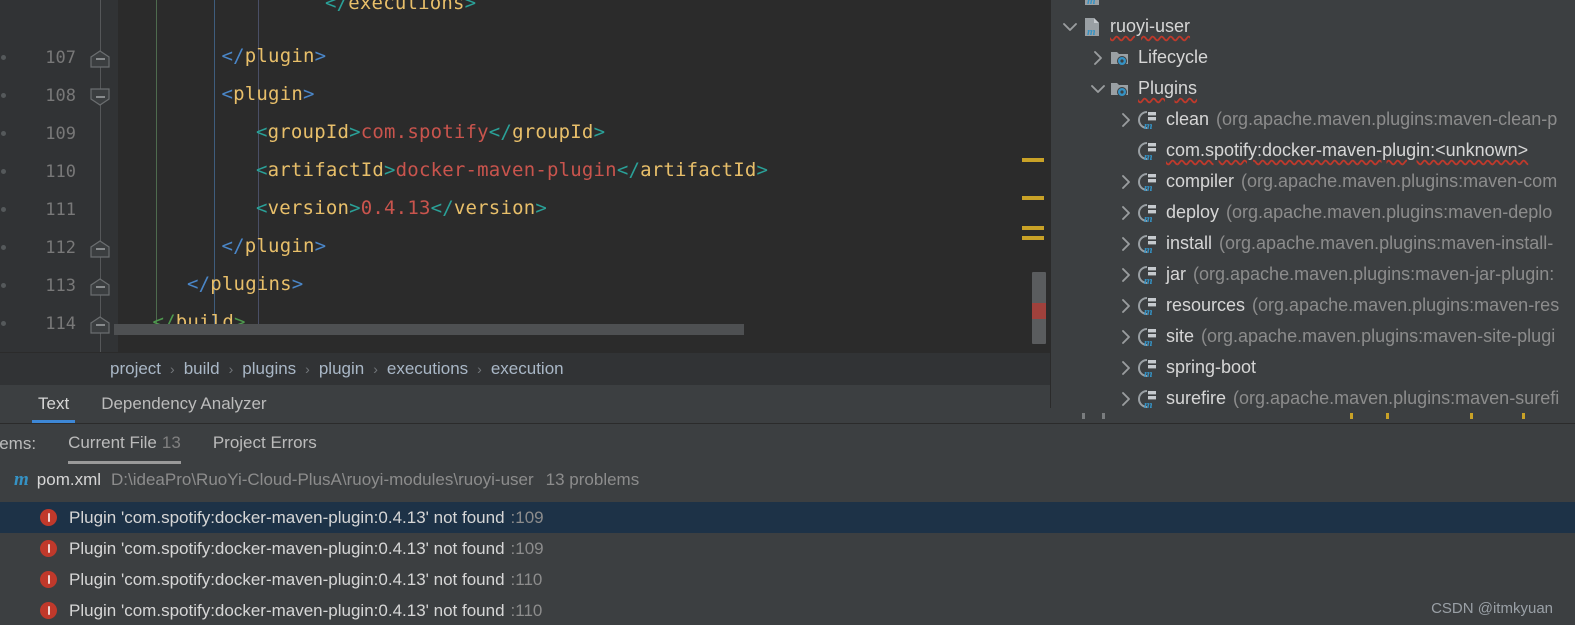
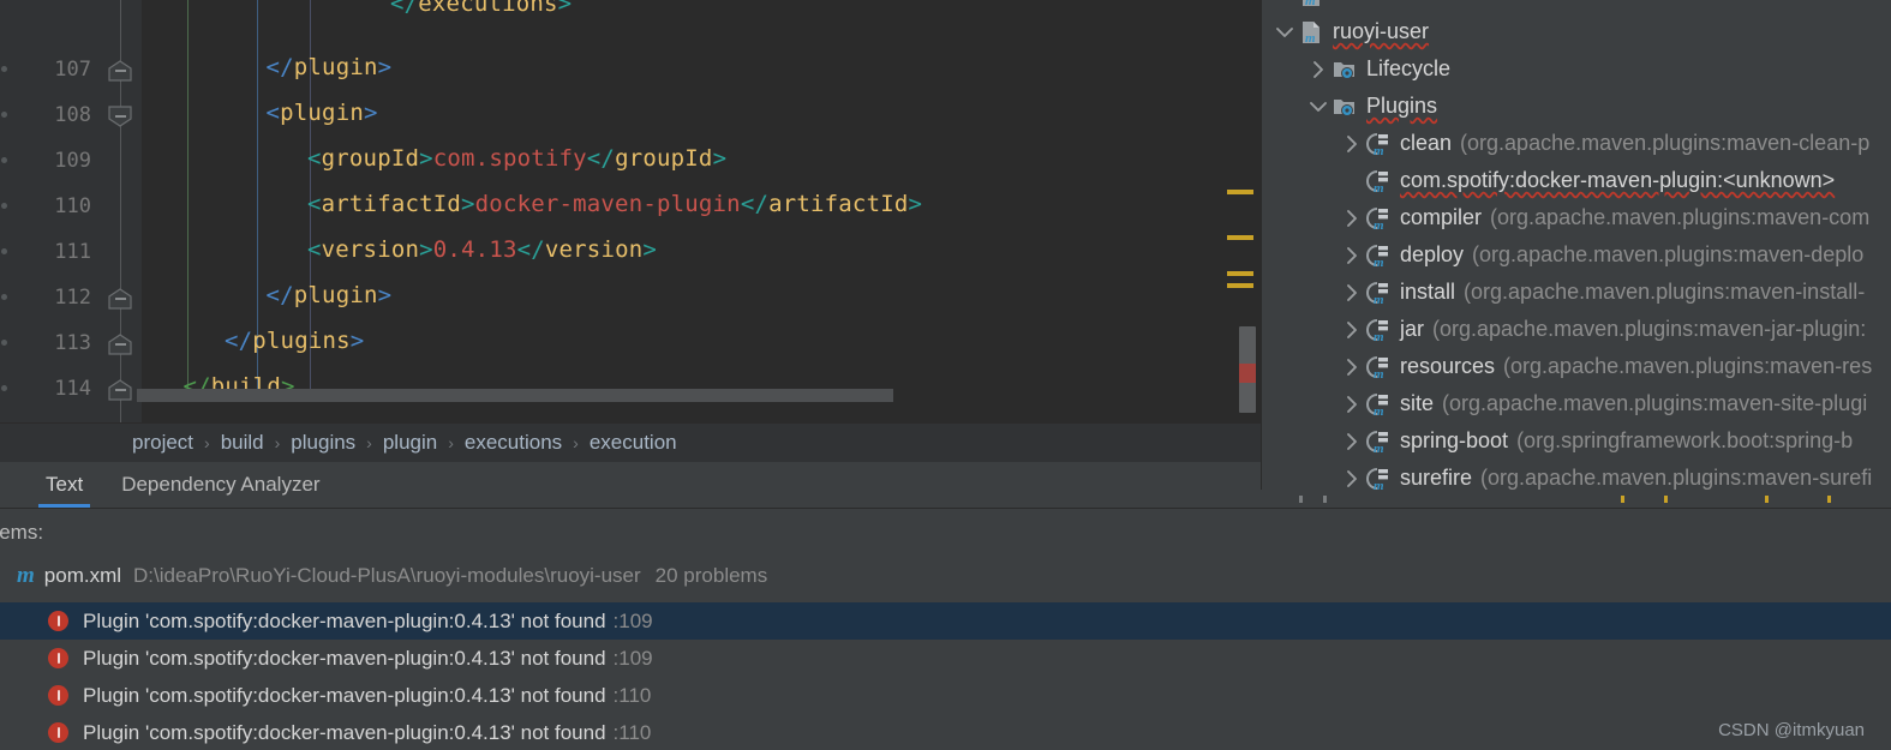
  107
  108
  109
  110
  111
  112
  113
  114
  </executions>
  </plugin>
  <plugin>
  <groupId>com.spotify</groupId>
  <artifactId>docker-maven-plugin</artifactId>
  <version>0.4.13</version>
  </plugin>
  </plugins>
  </build>
  project
  ›
  build
  ›
  plugins
  ›
  plugin
  ›
  executions
  ›
  execution
  Text
  Dependency Analyzer
- Current File 13
- Project Errors
  m
  pom.xml
  D:\ideaPro\RuoYi-Cloud-PlusA\ruoyi-modules\ruoyi-user
- 13 problems
+ 20 problems
  Plugin 'com.spotify:docker-maven-plugin:0.4.13' not found
  :109
  Plugin 'com.spotify:docker-maven-plugin:0.4.13' not found
  :109
  Plugin 'com.spotify:docker-maven-plugin:0.4.13' not found
  :110
  Plugin 'com.spotify:docker-maven-plugin:0.4.13' not found
  :110
  CSDN @itmkyuan
  m
  m
  ruoyi-user
  Lifecycle
  Plugins
  m
  clean
  (org.apache.maven.plugins:maven-clean-p
  m
  com.spotify:docker-maven-plugin:<unknown>
  m
  compiler
  (org.apache.maven.plugins:maven-com
  m
  deploy
  (org.apache.maven.plugins:maven-deplo
  m
  install
  (org.apache.maven.plugins:maven-install-
  m
  jar
  (org.apache.maven.plugins:maven-jar-plugin:
  m
  resources
  (org.apache.maven.plugins:maven-res
  m
  site
  (org.apache.maven.plugins:maven-site-plugi
  m
  spring-boot
+ (org.springframework.boot:spring-b
  m
  surefire
  (org.apache.maven.plugins:maven-surefi
